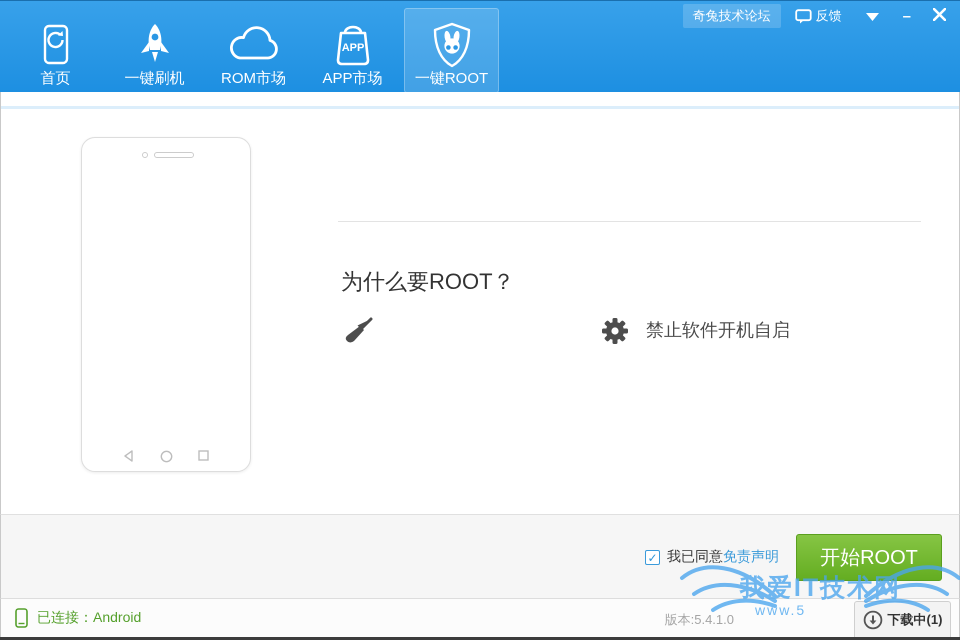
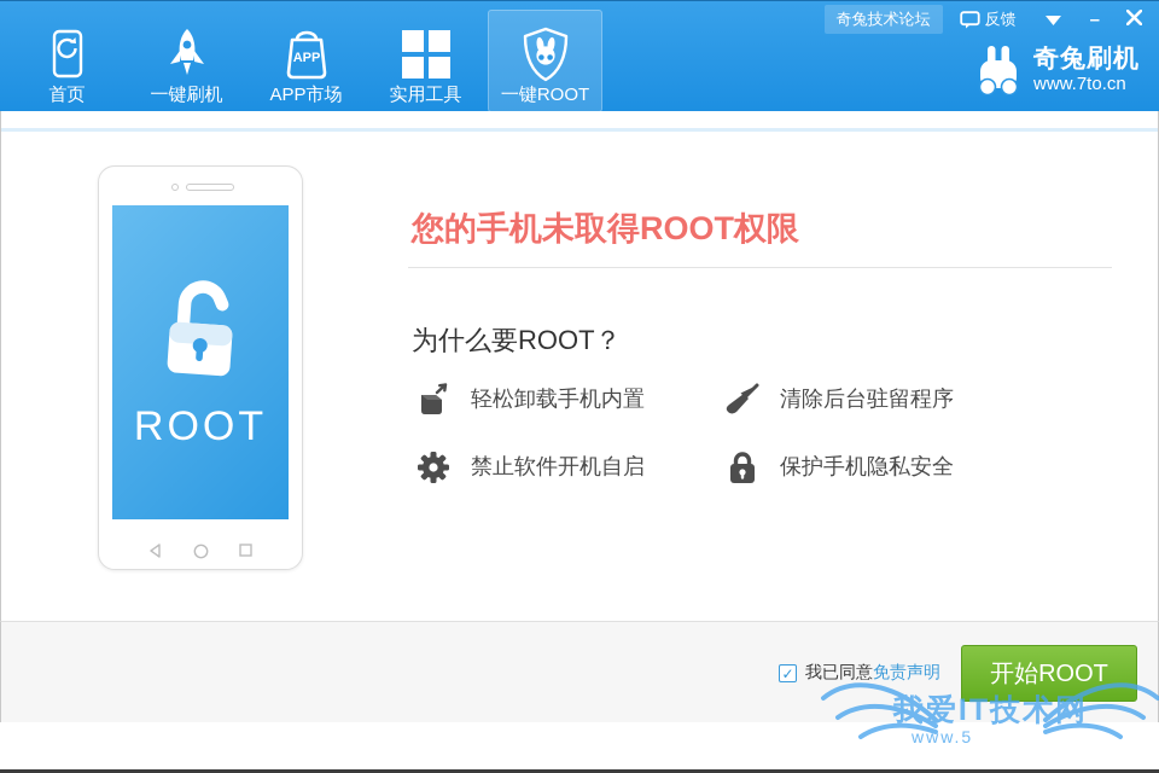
  首页
  一键刷机
- ROM市场
  APP
  APP市场
+ 实用工具
  一键ROOT
  奇兔技术论坛
  反馈
  –
+ 奇兔刷机
+ www.7to.cn
+ ROOT
+ 您的手机未取得ROOT权限
  为什么要ROOT？
+ 轻松卸载手机内置
+ 清除后台驻留程序
  禁止软件开机自启
+ 保护手机隐私安全
  ✓
  我已同意
  免责声明
  开始ROOT
- 已连接：Android
- 版本:5.4.1.0
- 下载中(1)
  我爱IT技术网
  www.5
